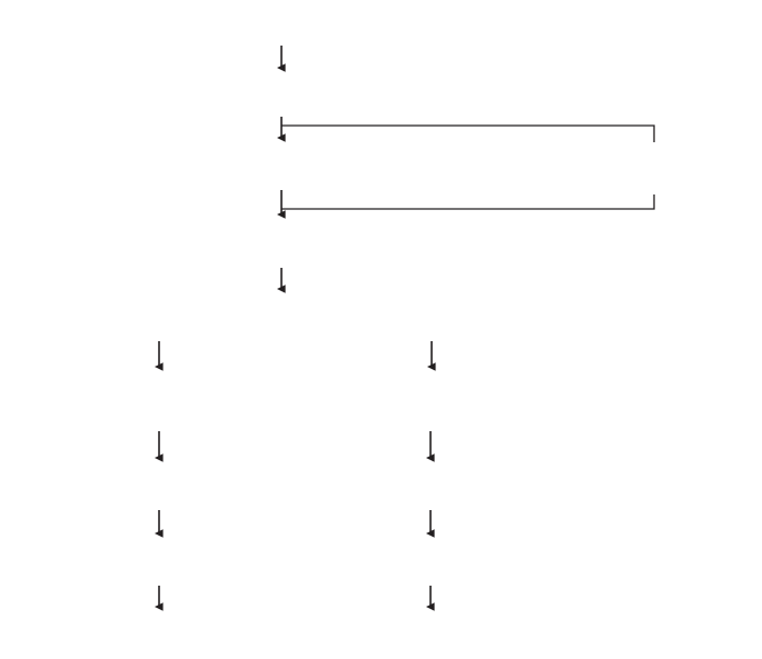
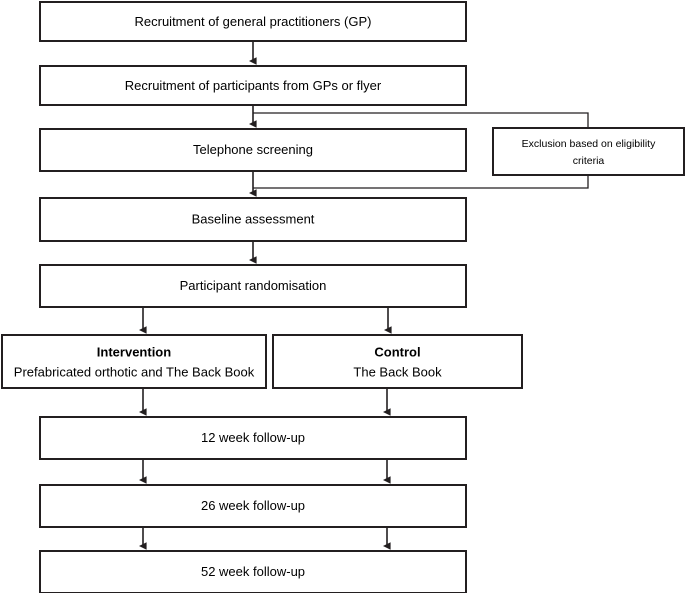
+ Recruitment of general practitioners (GP)
+ Recruitment of participants from GPs or flyer
+ Telephone screening
+ Exclusion based on eligibility
+ criteria
+ Baseline assessment
+ Participant randomisation
+ Intervention
+ Prefabricated orthotic and The Back Book
+ Control
+ The Back Book
+ 12 week follow-up
+ 26 week follow-up
+ 52 week follow-up
